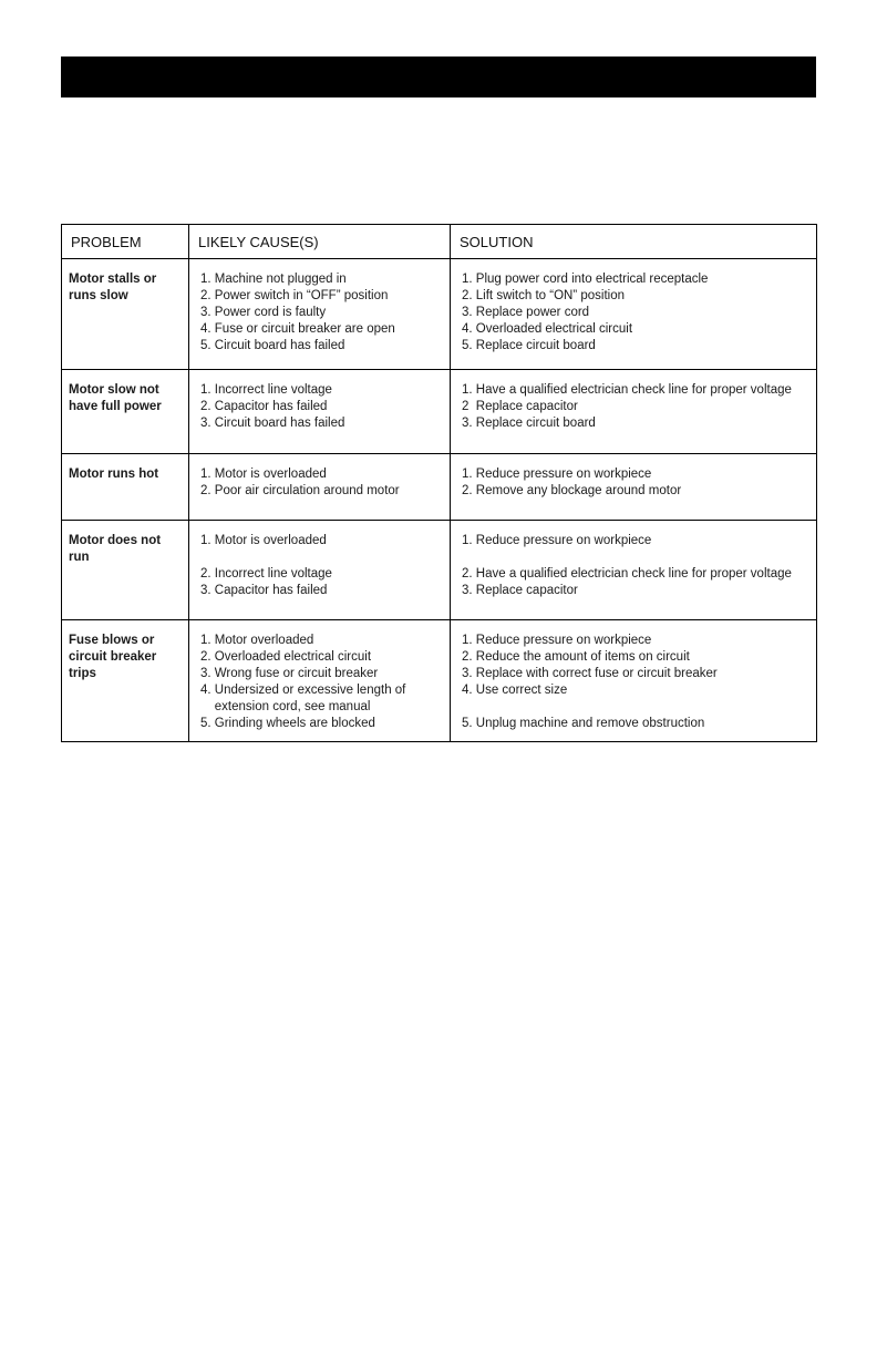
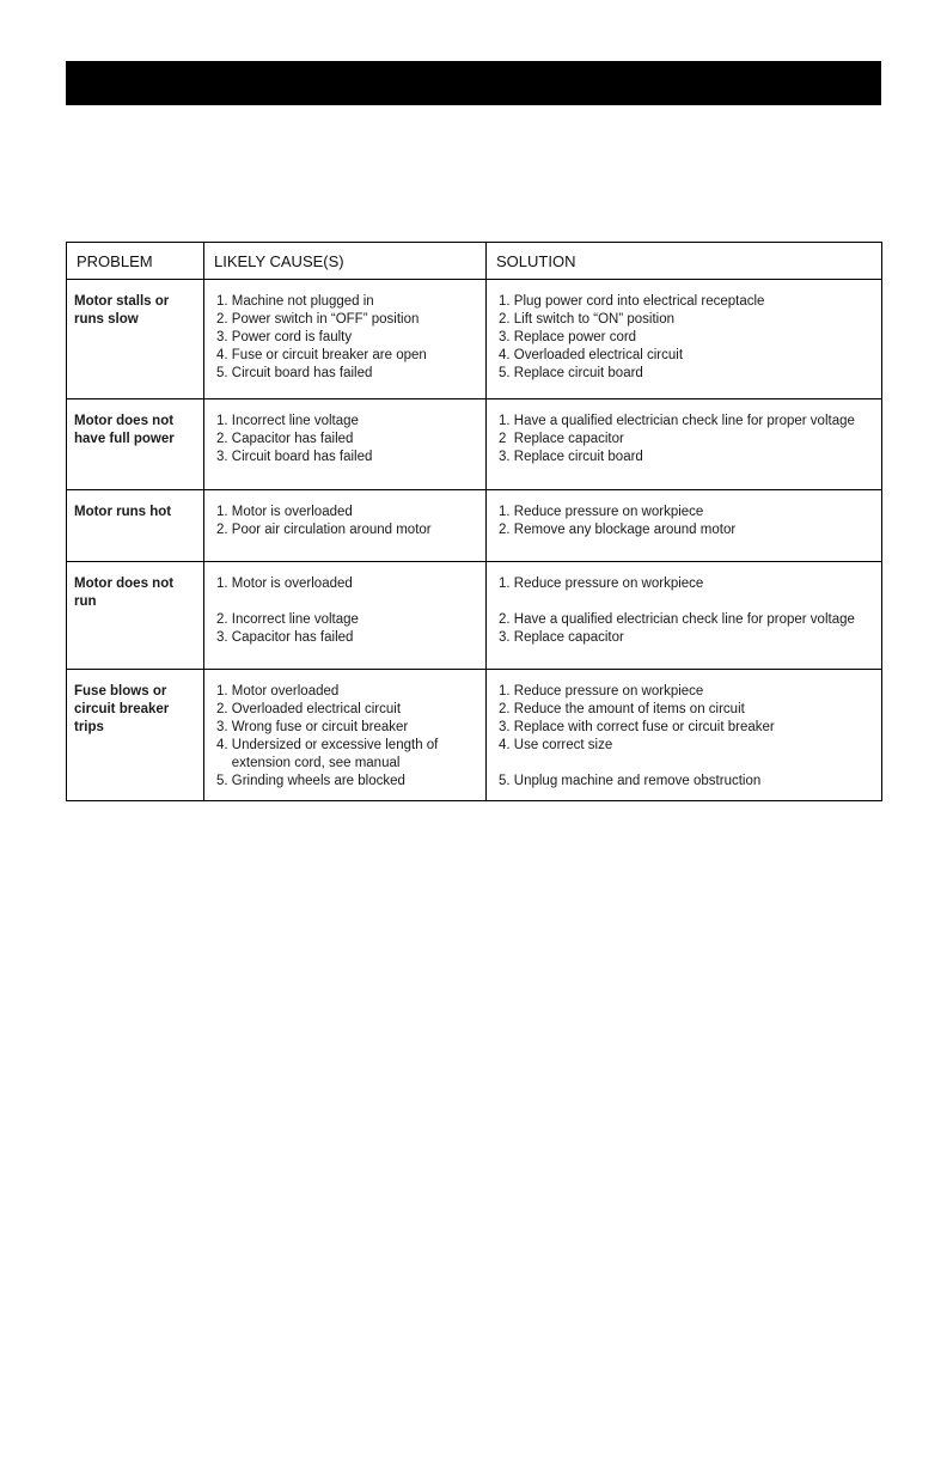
  PROBLEM	LIKELY CAUSE(S)	SOLUTION
  Motor stalls or runs slow	1. Machine not plugged in 2. Power switch in “OFF” position 3. Power cord is faulty 4. Fuse or circuit breaker are open 5. Circuit board has failed	1. Plug power cord into electrical receptacle 2. Lift switch to “ON” position 3. Replace power cord 4. Overloaded electrical circuit 5. Replace circuit board
- Motor slow not have full power	1. Incorrect line voltage 2. Capacitor has failed 3. Circuit board has failed	1. Have a qualified electrician check line for proper voltage 2 Replace capacitor 3. Replace circuit board
+ Motor does not have full power	1. Incorrect line voltage 2. Capacitor has failed 3. Circuit board has failed	1. Have a qualified electrician check line for proper voltage 2 Replace capacitor 3. Replace circuit board
  Motor runs hot	1. Motor is overloaded 2. Poor air circulation around motor	1. Reduce pressure on workpiece 2. Remove any blockage around motor
  Motor does not run	1. Motor is overloaded 2. Incorrect line voltage 3. Capacitor has failed	1. Reduce pressure on workpiece 2. Have a qualified electrician check line for proper voltage 3. Replace capacitor
  Fuse blows or circuit breaker trips	1. Motor overloaded 2. Overloaded electrical circuit 3. Wrong fuse or circuit breaker 4. Undersized or excessive length of extension cord, see manual 5. Grinding wheels are blocked	1. Reduce pressure on workpiece 2. Reduce the amount of items on circuit 3. Replace with correct fuse or circuit breaker 4. Use correct size 5. Unplug machine and remove obstruction
